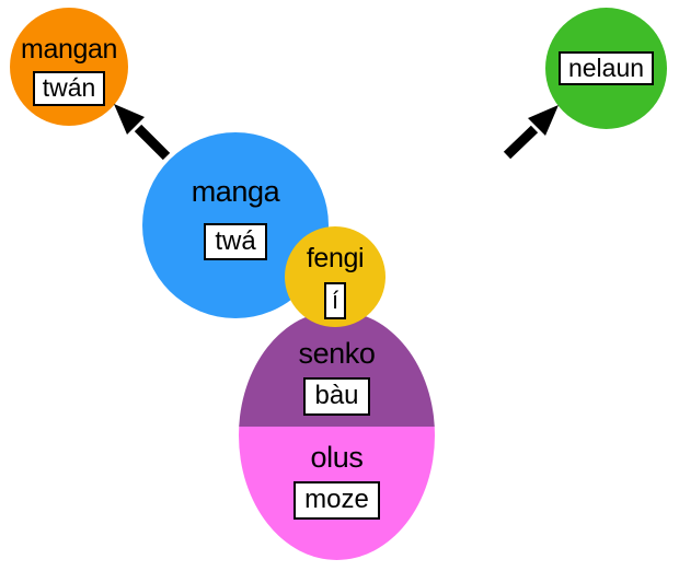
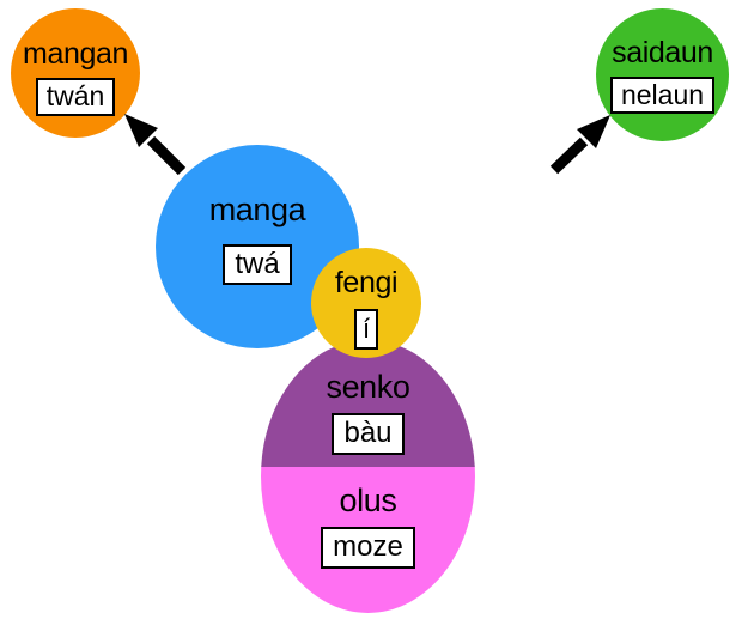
  manga
  twá
  senko
  bàu
  olus
  moze
  fengi
  í
  mangan
  twán
+ saidaun
  nelaun
